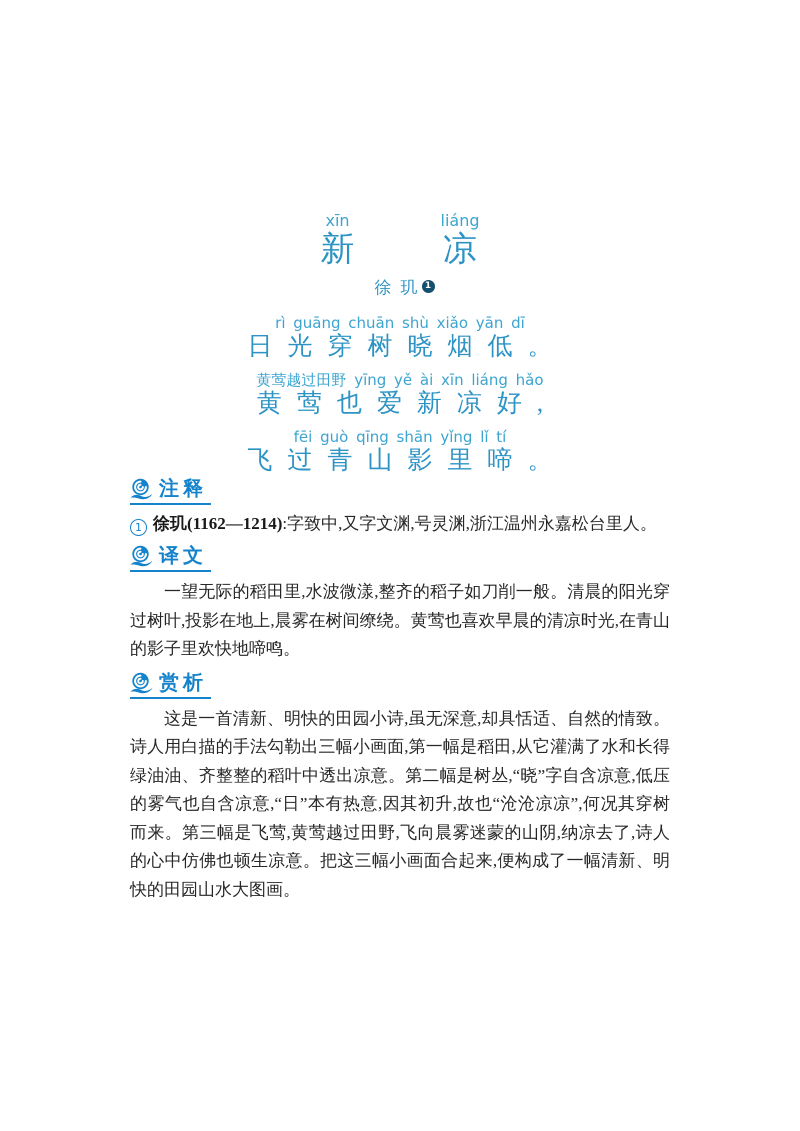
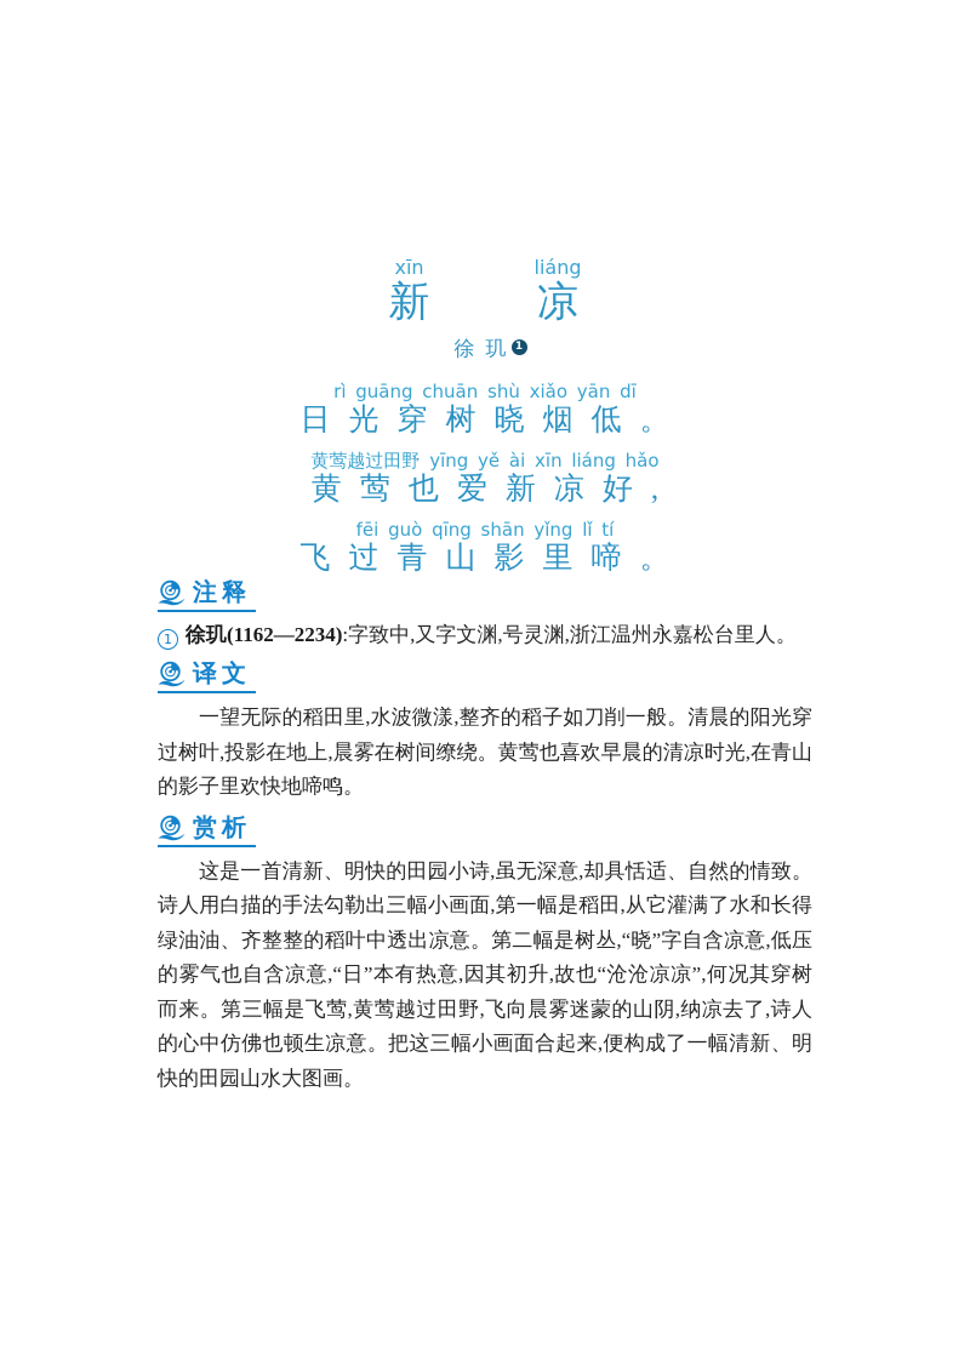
  xīn
  新
  liáng
  凉
  徐玑1
  rì guāng chuān shù xiǎo yān dī
  日光穿树晓烟低。
  黄莺越过田野 yīng yě ài xīn liáng hǎo
  黄莺也爱新凉好,
  fēi guò qīng shān yǐng lǐ tí
  飞过青山影里啼。
  注释
- 1 徐玑(1162—1214):字致中,又字文渊,号灵渊,浙江温州永嘉松台里人。
+ 1 徐玑(1162—2234):字致中,又字文渊,号灵渊,浙江温州永嘉松台里人。
  译文
  一望无际的稻田里,水波微漾,整齐的稻子如刀削一般。清晨的阳光穿过树叶,投影在地上,晨雾在树间缭绕。黄莺也喜欢早晨的清凉时光,在青山的影子里欢快地啼鸣。
  赏析
  这是一首清新、明快的田园小诗,虽无深意,却具恬适、自然的情致。诗人用白描的手法勾勒出三幅小画面,第一幅是稻田,从它灌满了水和长得绿油油、齐整整的稻叶中透出凉意。第二幅是树丛,“晓”字自含凉意,低压的雾气也自含凉意,“日”本有热意,因其初升,故也“沧沧凉凉”,何况其穿树而来。第三幅是飞莺,黄莺越过田野,飞向晨雾迷蒙的山阴,纳凉去了,诗人的心中仿佛也顿生凉意。把这三幅小画面合起来,便构成了一幅清新、明快的田园山水大图画。
